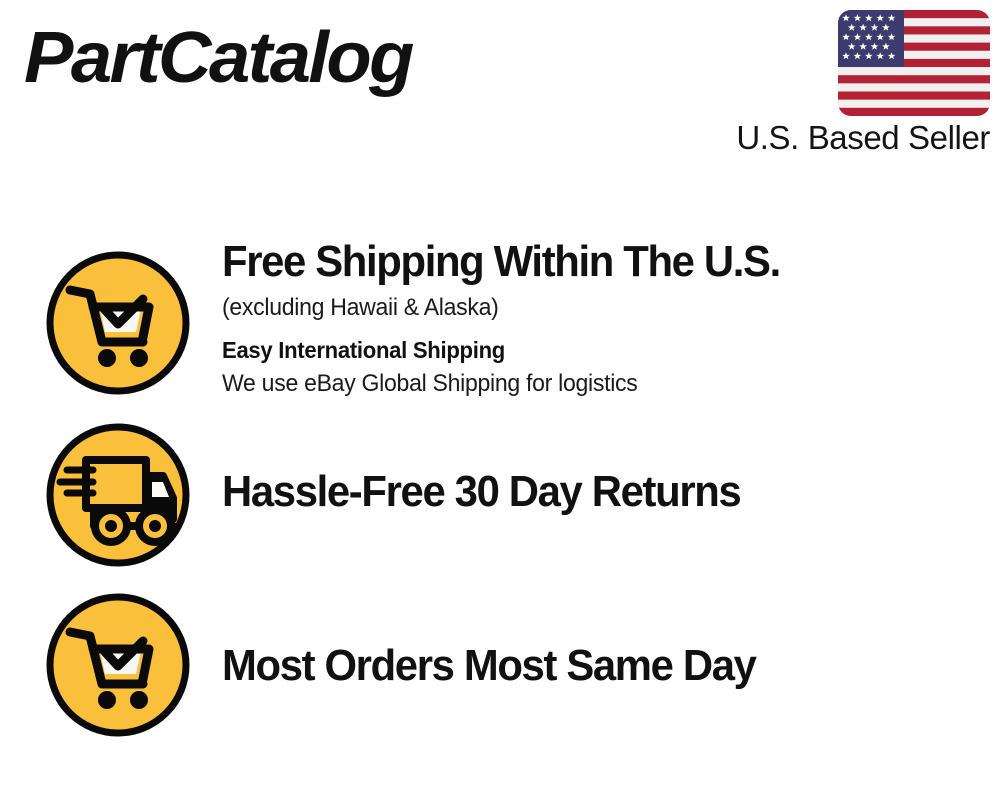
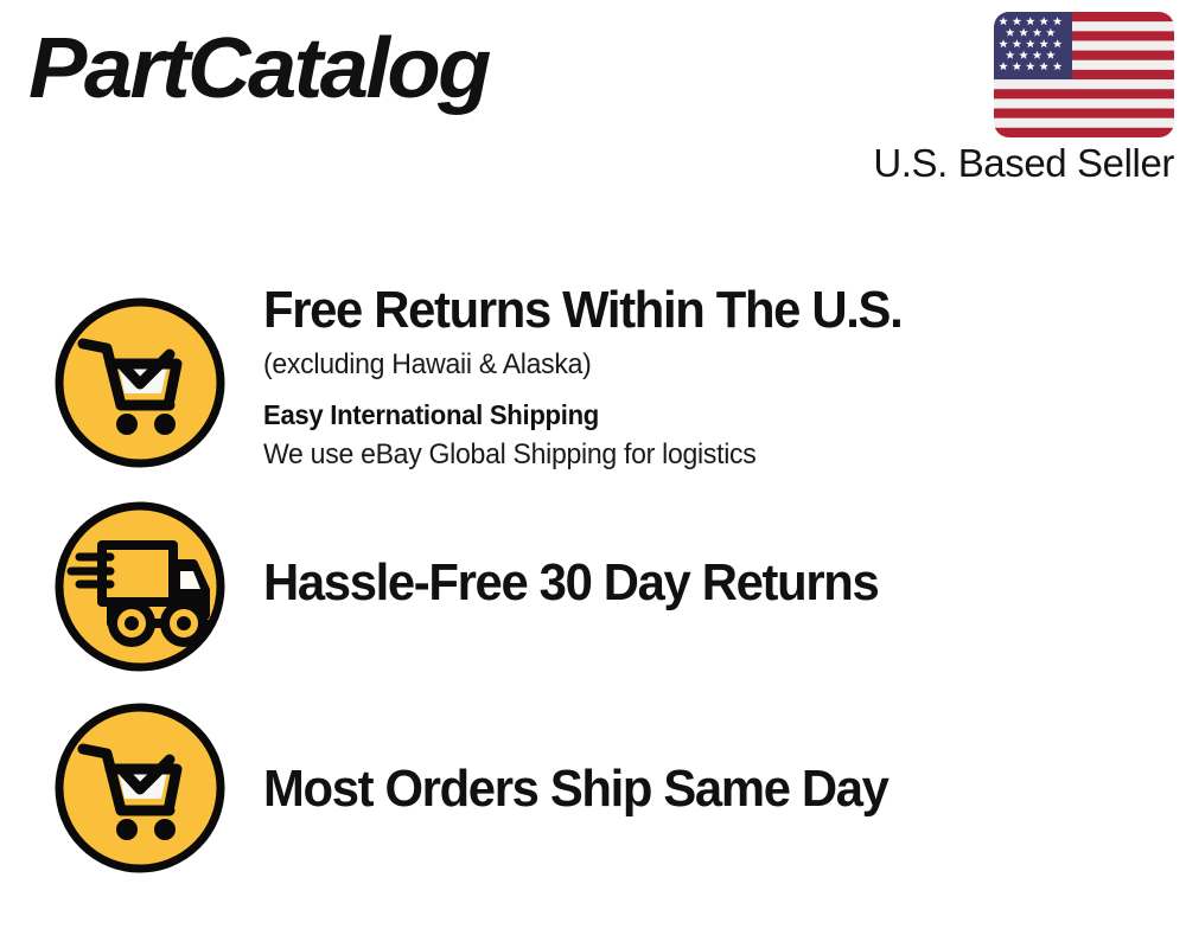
  PartCatalog
  U.S. Based Seller
- Free Shipping Within The U.S.
+ Free Returns Within The U.S.
  (excluding Hawaii & Alaska)
  Easy International Shipping
  We use eBay Global Shipping for logistics
  Hassle-Free 30 Day Returns
- Most Orders Most Same Day
+ Most Orders Ship Same Day
